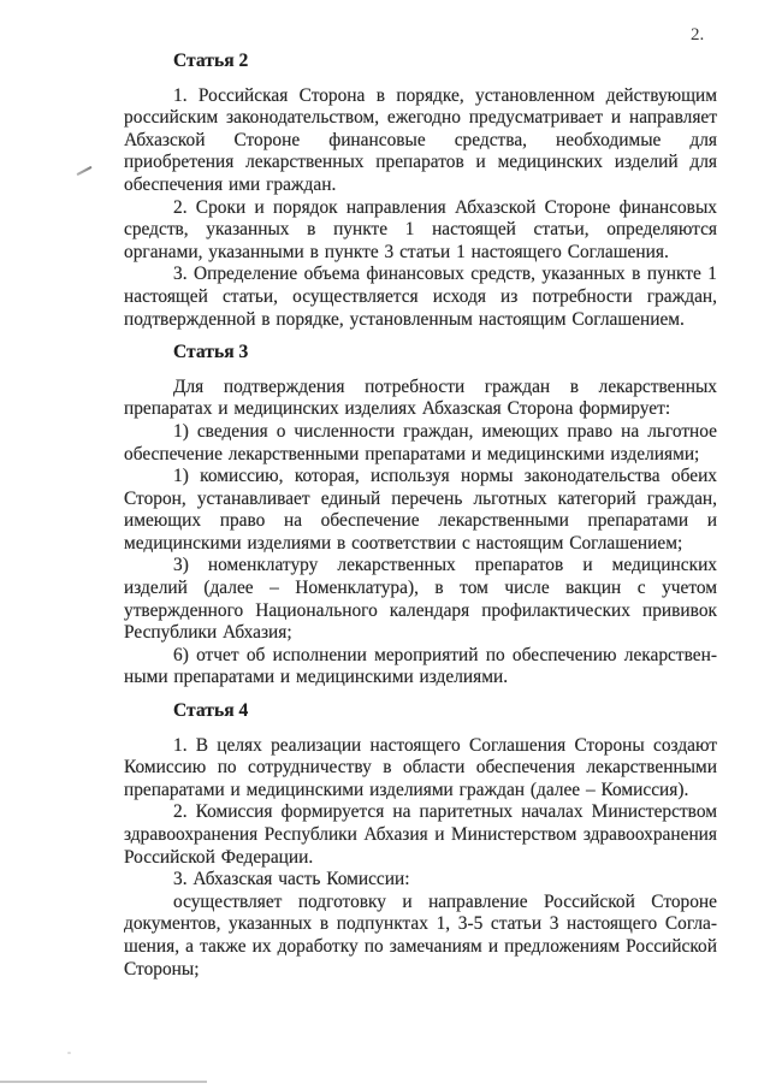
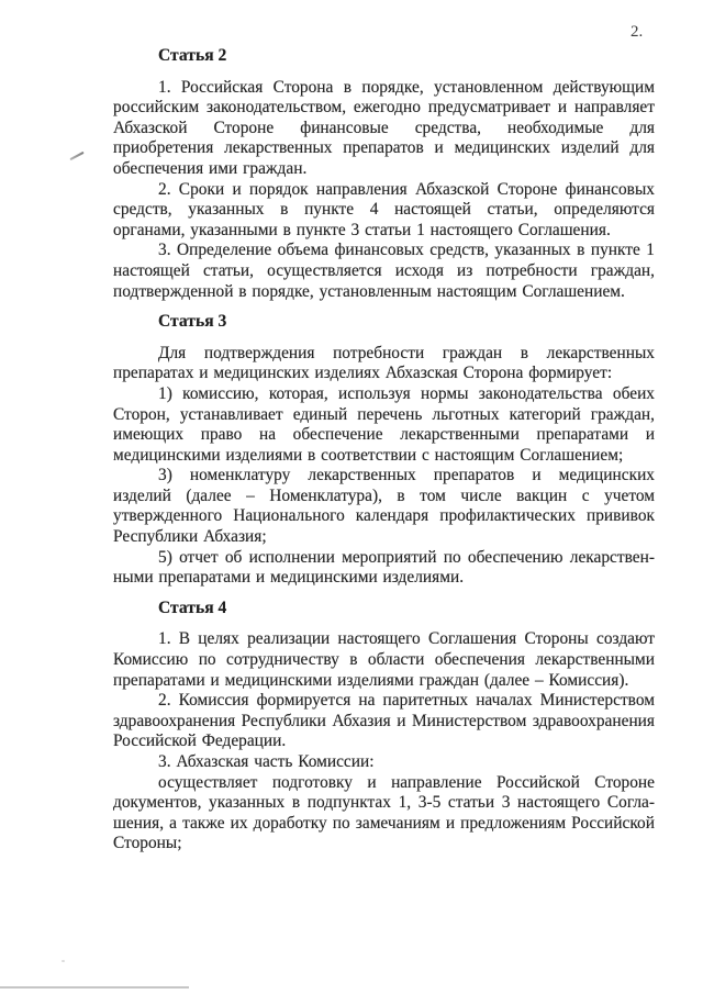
  2.
  Статья 2
  1. Российская Сторона в порядке, установленном действующим российским законодательством, ежегодно предусматривает и направляет Абхазской Стороне финансовые средства, необходимые для приобретения лекарственных препаратов и медицинских изделий для обеспечения ими граждан.
- 2. Сроки и порядок направления Абхазской Стороне финансовых средств, указанных в пункте 1 настоящей статьи, определяются органами, указанными в пункте 3 статьи 1 настоящего Соглашения.
+ 2. Сроки и порядок направления Абхазской Стороне финансовых средств, указанных в пункте 4 настоящей статьи, определяются органами, указанными в пункте 3 статьи 1 настоящего Соглашения.
  3. Определение объема финансовых средств, указанных в пункте 1 настоящей статьи, осуществляется исходя из потребности граждан, подтвержденной в порядке, установленным настоящим Соглашением.
  Статья 3
  Для подтверждения потребности граждан в лекарственных препаратах и медицинских изделиях Абхазская Сторона формирует:
- 1) сведения о численности граждан, имеющих право на льготное обеспечение лекарственными препаратами и медицинскими изделиями;
  1) комиссию, которая, используя нормы законодательства обеих Сторон, устанавливает единый перечень льготных категорий граждан, имеющих право на обеспечение лекарственными препаратами и медицинскими изделиями в соответствии с настоящим Соглашением;
  3) номенклатуру лекарственных препаратов и медицинских изделий (далее – Номенклатура), в том числе вакцин с учетом утвержденного Национального календаря профилактических прививок Республики Абхазия;
- 6) отчет об исполнении мероприятий по обеспечению лекарствен-ными препаратами и медицинскими изделиями.
+ 5) отчет об исполнении мероприятий по обеспечению лекарствен-ными препаратами и медицинскими изделиями.
  Статья 4
  1. В целях реализации настоящего Соглашения Стороны создают Комиссию по сотрудничеству в области обеспечения лекарственными препаратами и медицинскими изделиями граждан (далее – Комиссия).
  2. Комиссия формируется на паритетных началах Министерством здравоохранения Республики Абхазия и Министерством здравоохранения Российской Федерации.
  3. Абхазская часть Комиссии:
  осуществляет подготовку и направление Российской Стороне документов, указанных в подпунктах 1, 3-5 статьи 3 настоящего Согла-шения, а также их доработку по замечаниям и предложениям Российской Стороны;
